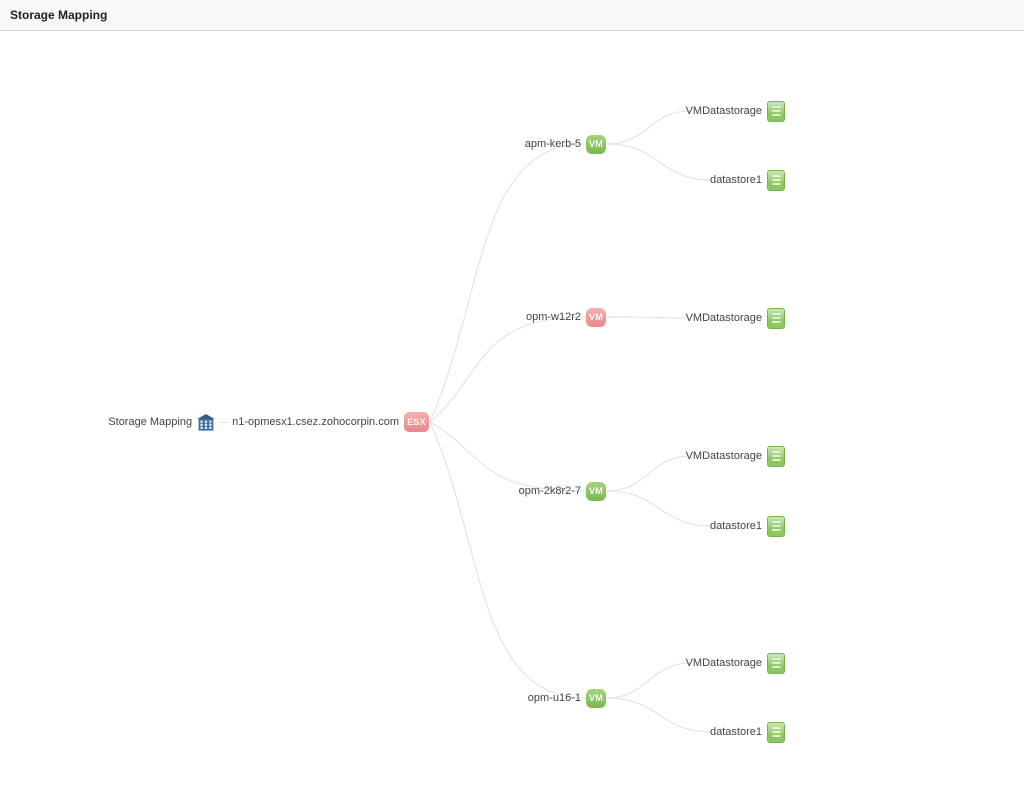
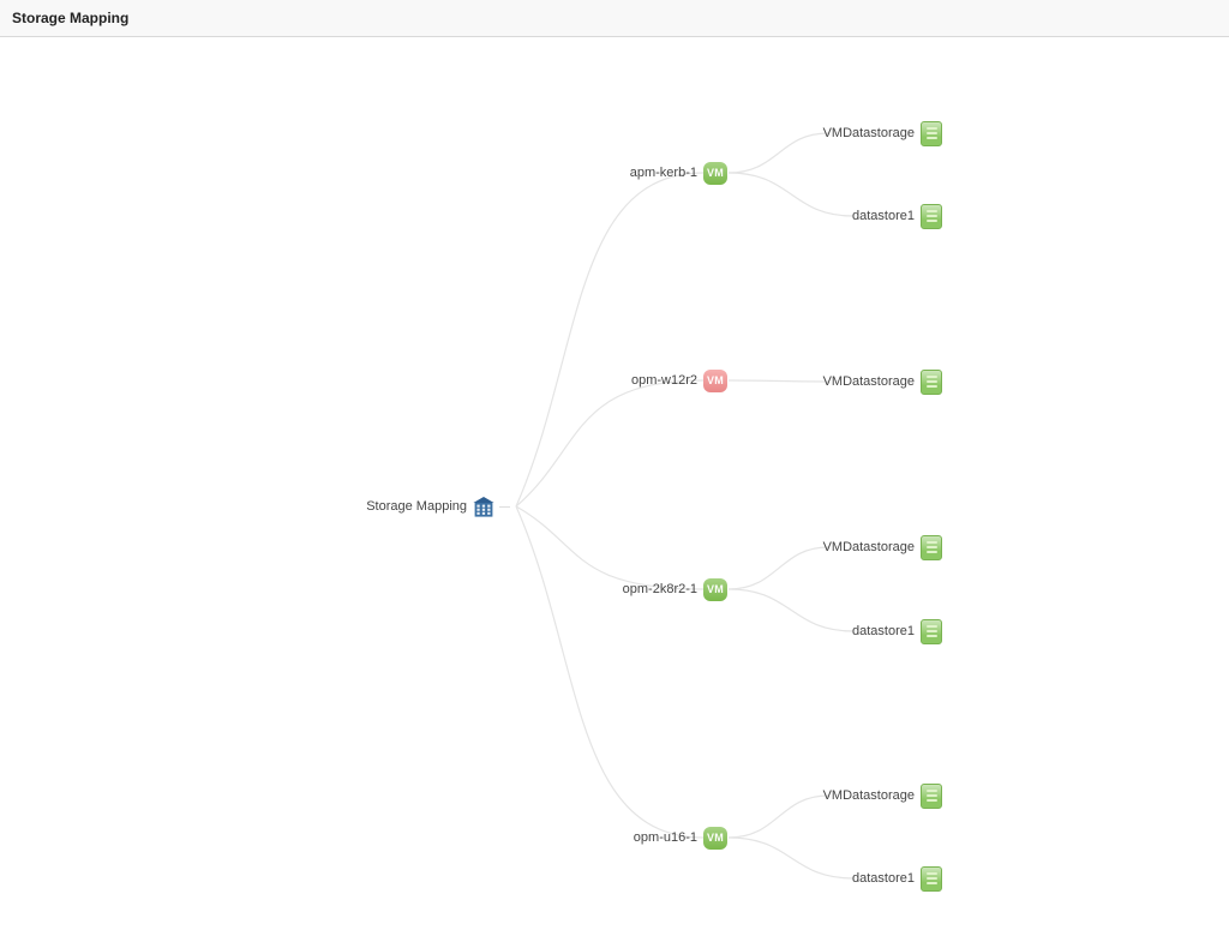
  Storage Mapping
  Storage Mapping
- n1-opmesx1.csez.zohocorpin.com
- ESX
- apm-kerb-5
+ apm-kerb-1
  VM
  opm-w12r2
  VM
- opm-2k8r2-7
+ opm-2k8r2-1
  VM
  opm-u16-1
  VM
  VMDatastorage
  datastore1
  VMDatastorage
  VMDatastorage
  datastore1
  VMDatastorage
  datastore1
